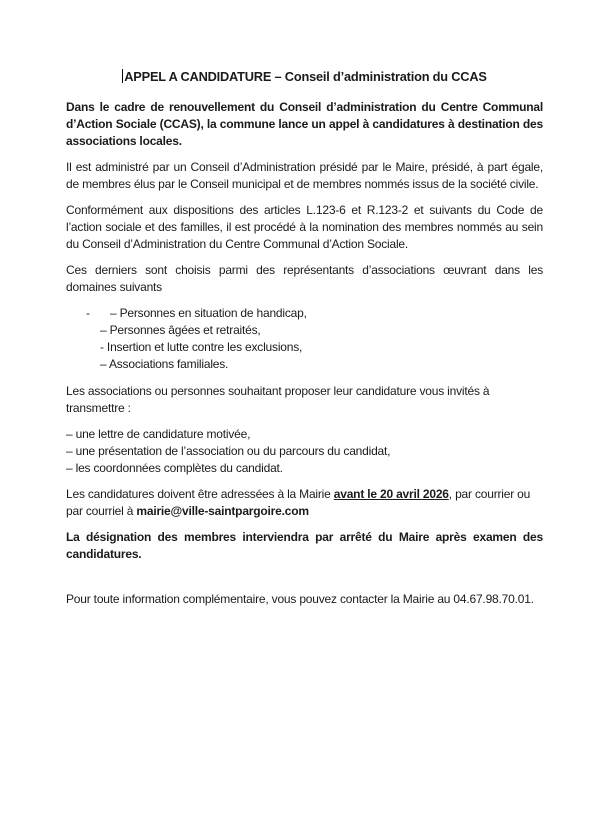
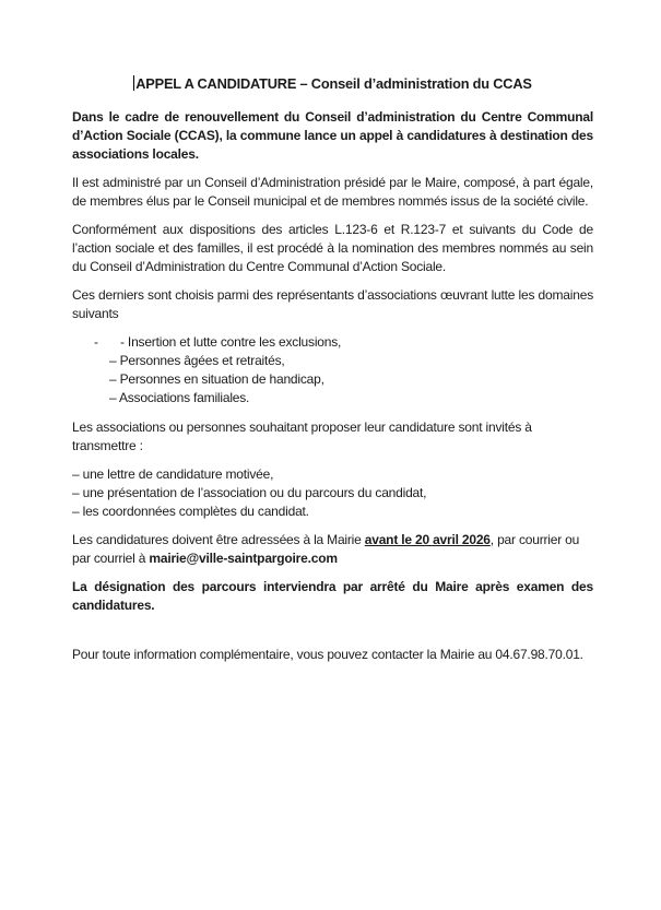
  APPEL A CANDIDATURE – Conseil d’administration du CCAS
  Dans le cadre de renouvellement du Conseil d’administration du Centre Communal d’Action Sociale (CCAS), la commune lance un appel à candidatures à destination des associations locales.
- Il est administré par un Conseil d’Administration présidé par le Maire, présidé, à part égale, de membres élus par le Conseil municipal et de membres nommés issus de la société civile.
+ Il est administré par un Conseil d’Administration présidé par le Maire, composé, à part égale, de membres élus par le Conseil municipal et de membres nommés issus de la société civile.
- Conformément aux dispositions des articles L.123-6 et R.123-2 et suivants du Code de l’action sociale et des familles, il est procédé à la nomination des membres nommés au sein du Conseil d’Administration du Centre Communal d’Action Sociale.
+ Conformément aux dispositions des articles L.123-6 et R.123-7 et suivants du Code de l’action sociale et des familles, il est procédé à la nomination des membres nommés au sein du Conseil d’Administration du Centre Communal d’Action Sociale.
- Ces derniers sont choisis parmi des représentants d’associations œuvrant dans les domaines suivants
+ Ces derniers sont choisis parmi des représentants d’associations œuvrant lutte les domaines suivants
- - – Personnes en situation de handicap,
+ - - Insertion et lutte contre les exclusions,
  – Personnes âgées et retraités,
- - Insertion et lutte contre les exclusions,
+ – Personnes en situation de handicap,
  – Associations familiales.
- Les associations ou personnes souhaitant proposer leur candidature vous invités à transmettre :
+ Les associations ou personnes souhaitant proposer leur candidature sont invités à transmettre :
  – une lettre de candidature motivée,
  – une présentation de l’association ou du parcours du candidat,
  – les coordonnées complètes du candidat.
  Les candidatures doivent être adressées à la Mairie avant le 20 avril 2026, par courrier ou par courriel à mairie@ville-saintpargoire.com
- La désignation des membres interviendra par arrêté du Maire après examen des candidatures.
+ La désignation des parcours interviendra par arrêté du Maire après examen des candidatures.
  Pour toute information complémentaire, vous pouvez contacter la Mairie au 04.67.98.70.01.
